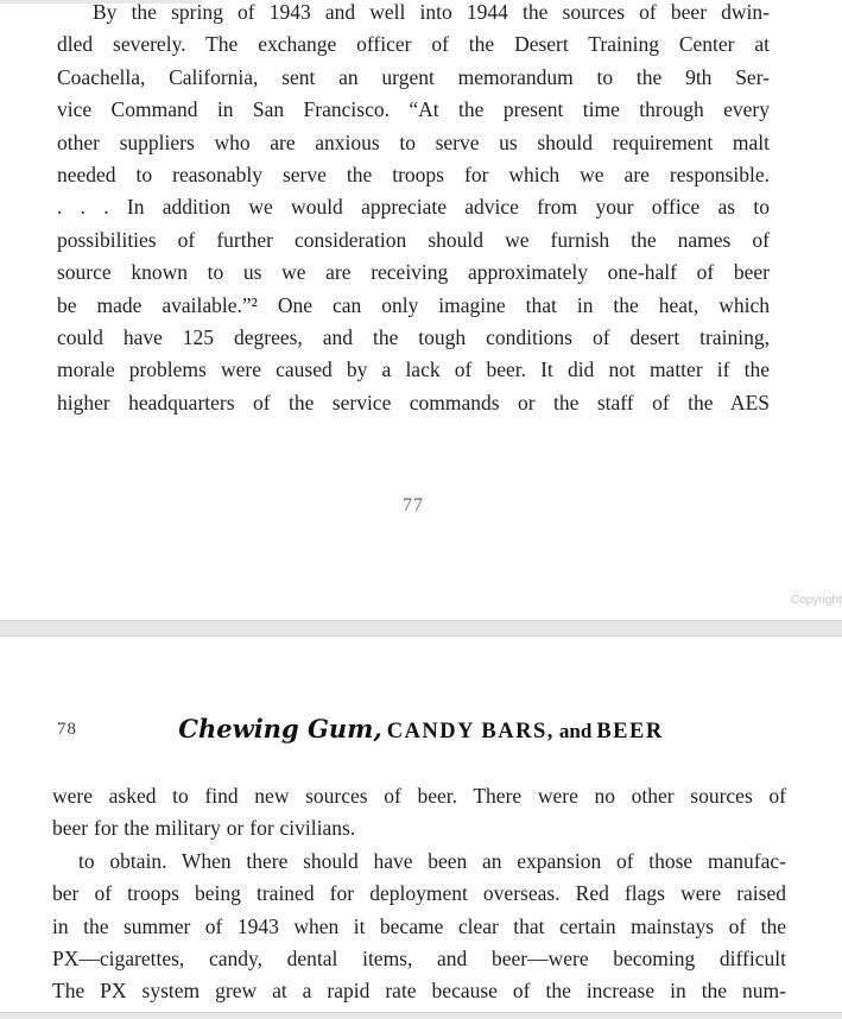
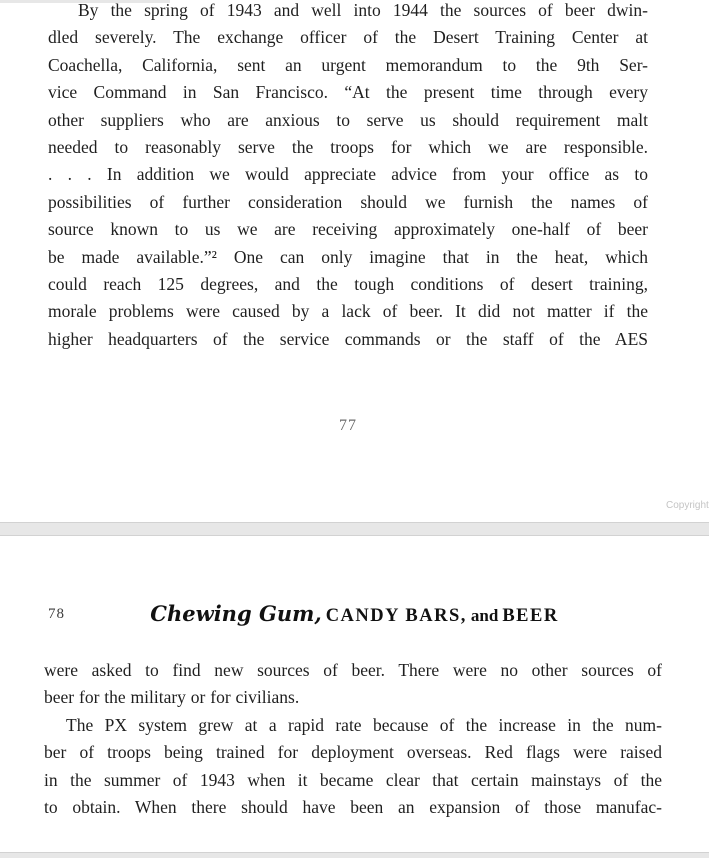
  By the spring of 1943 and well into 1944 the sources of beer dwin-
  dled severely. The exchange officer of the Desert Training Center at
  Coachella, California, sent an urgent memorandum to the 9th Ser-
  vice Command in San Francisco. “At the present time through every
  other suppliers who are anxious to serve us should requirement malt
  needed to reasonably serve the troops for which we are responsible.
  . . . In addition we would appreciate advice from your office as to
  possibilities of further consideration should we furnish the names of
  source known to us we are receiving approximately one-half of beer
  be made available.”² One can only imagine that in the heat, which
- could have 125 degrees, and the tough conditions of desert training,
+ could reach 125 degrees, and the tough conditions of desert training,
  morale problems were caused by a lack of beer. It did not matter if the
  higher headquarters of the service commands or the staff of the AES
  77
  Copyright
  78
  Chewing Gum, CANDY BARS, and BEER
  were asked to find new sources of beer. There were no other sources of
  beer for the military or for civilians.
- to obtain. When there should have been an expansion of those manufac-
+ The PX system grew at a rapid rate because of the increase in the num-
  ber of troops being trained for deployment overseas. Red flags were raised
  in the summer of 1943 when it became clear that certain mainstays of the
- PX—cigarettes, candy, dental items, and beer—were becoming difficult
- The PX system grew at a rapid rate because of the increase in the num-
+ to obtain. When there should have been an expansion of those manufac-
